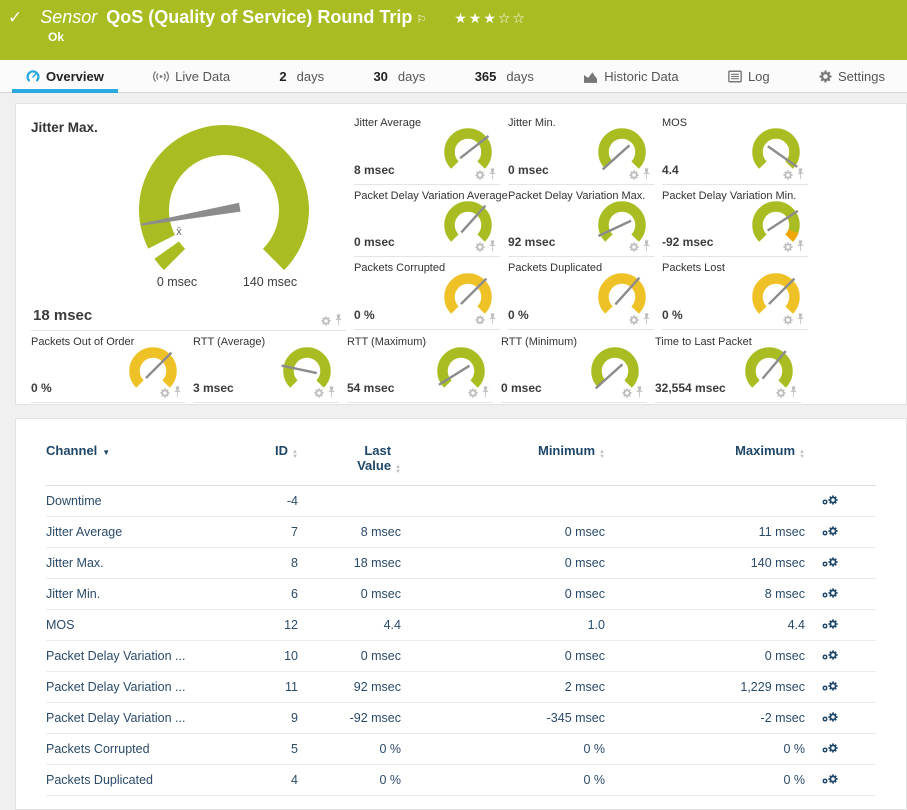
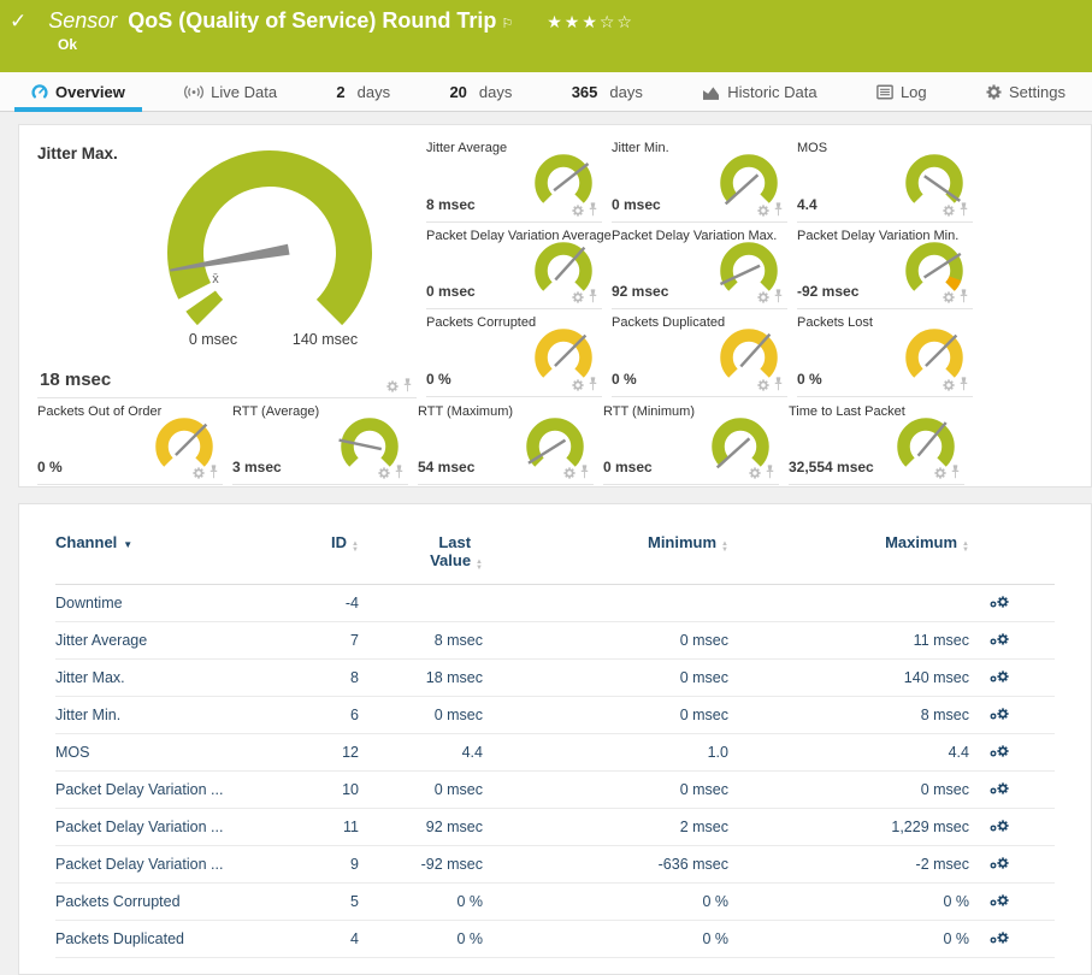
  ✓
  Sensor
  QoS (Quality of Service) Round Trip
  ⚐
  ★★★☆☆
  Ok
  Overview
  Live Data
  2
  days
- 30
+ 20
  days
  365
  days
  Historic Data
  Log
  Settings
  Jitter Max.
  x̄
  0 msec
  140 msec
  18 msec
  Jitter Average
  8 msec
  Jitter Min.
  0 msec
  MOS
  4.4
  Packet Delay Variation Average
  0 msec
  Packet Delay Variation Max.
  92 msec
  Packet Delay Variation Min.
  -92 msec
  Packets Corrupted
  0 %
  Packets Duplicated
  0 %
  Packets Lost
  0 %
  Packets Out of Order
  0 %
  RTT (Average)
  3 msec
  RTT (Maximum)
  54 msec
  RTT (Minimum)
  0 msec
  Time to Last Packet
  32,554 msec
  Channel ▼
  ID
  Last Value
  Minimum
  Maximum
  Downtime
  -4
  Jitter Average
  7
  8 msec
  0 msec
  11 msec
  Jitter Max.
  8
  18 msec
  0 msec
  140 msec
  Jitter Min.
  6
  0 msec
  0 msec
  8 msec
  MOS
  12
  4.4
  1.0
  4.4
  Packet Delay Variation ...
  10
  0 msec
  0 msec
  0 msec
  Packet Delay Variation ...
  11
  92 msec
  2 msec
  1,229 msec
  Packet Delay Variation ...
  9
  -92 msec
- -345 msec
+ -636 msec
  -2 msec
  Packets Corrupted
  5
  0 %
  0 %
  0 %
  Packets Duplicated
  4
  0 %
  0 %
  0 %
